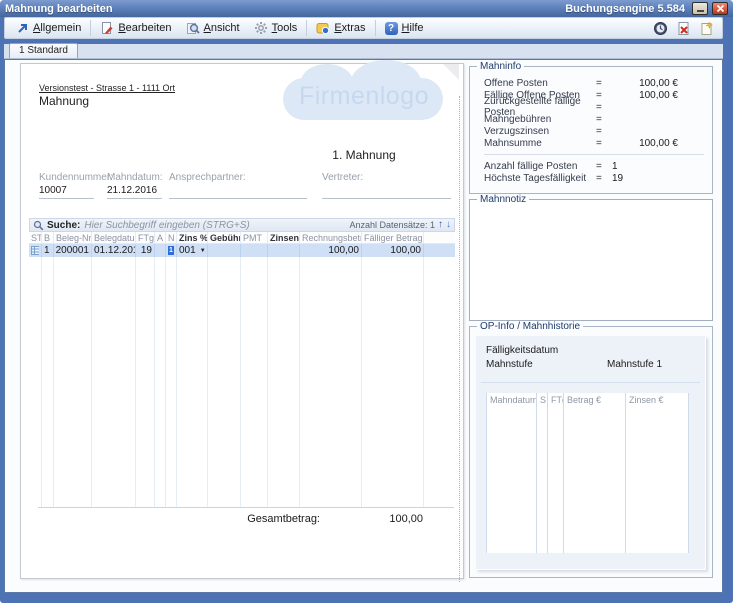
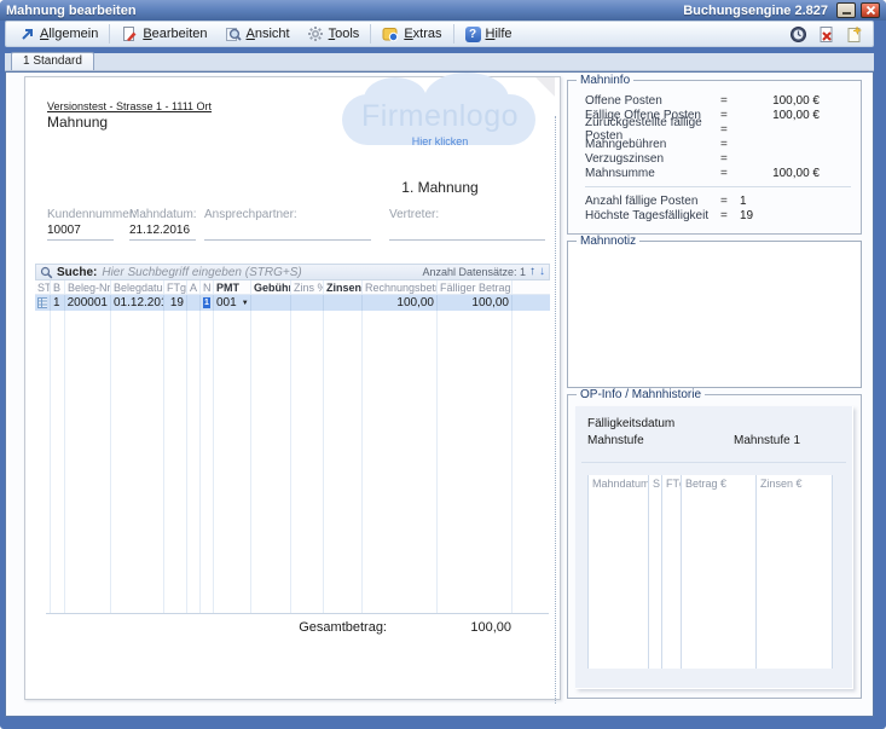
  Mahnung bearbeiten
- Buchungsengine 5.584
+ Buchungsengine 2.827
  Allgemein
  Bearbeiten
  Ansicht
  Tools
  Extras
  ?
  Hilfe
  1 Standard
  Versionstest - Strasse 1 - 1111 Ort
  Mahnung
+ Hier klicken
  1. Mahnung
  Kundennumme
  10007
  Mahndatum:
  21.12.2016
  Ansprechpartner:
  Vertreter:
  Suche:
  Hier Suchbegriff eingeben (STRG+S)
  Anzahl Datensätze: 1
  ↑
  ↓
  ST
  B
  Beleg-Nr
  Belegdatu
  FTg
  A
  N
- Zins %
+ PMT
  Gebühr
- PMT
+ Zins %
  Zinsen
  Rechnungsbetr
  Fälliger Betrag
  1
  200001
  01.12.201
  19
  001
  100,00
  100,00
  Gesamtbetrag:
  100,00
  Mahninfo
  Offene Posten
  =
  100,00 €
  Fällige Offene Posten
  =
  100,00 €
  Zurückgestellte fällige Posten
  =
  Mahngebühren
  =
  Verzugszinsen
  =
  Mahnsumme
  =
  100,00 €
  Anzahl fällige Posten
  =
  1
  Höchste Tagesfälligkeit
  =
  19
  Mahnnotiz
  OP-Info / Mahnhistorie
  Fälligkeitsdatum
  Mahnstufe
  Mahnstufe 1
  Mahndatum
  S
  Betrag €
  Zinsen €
